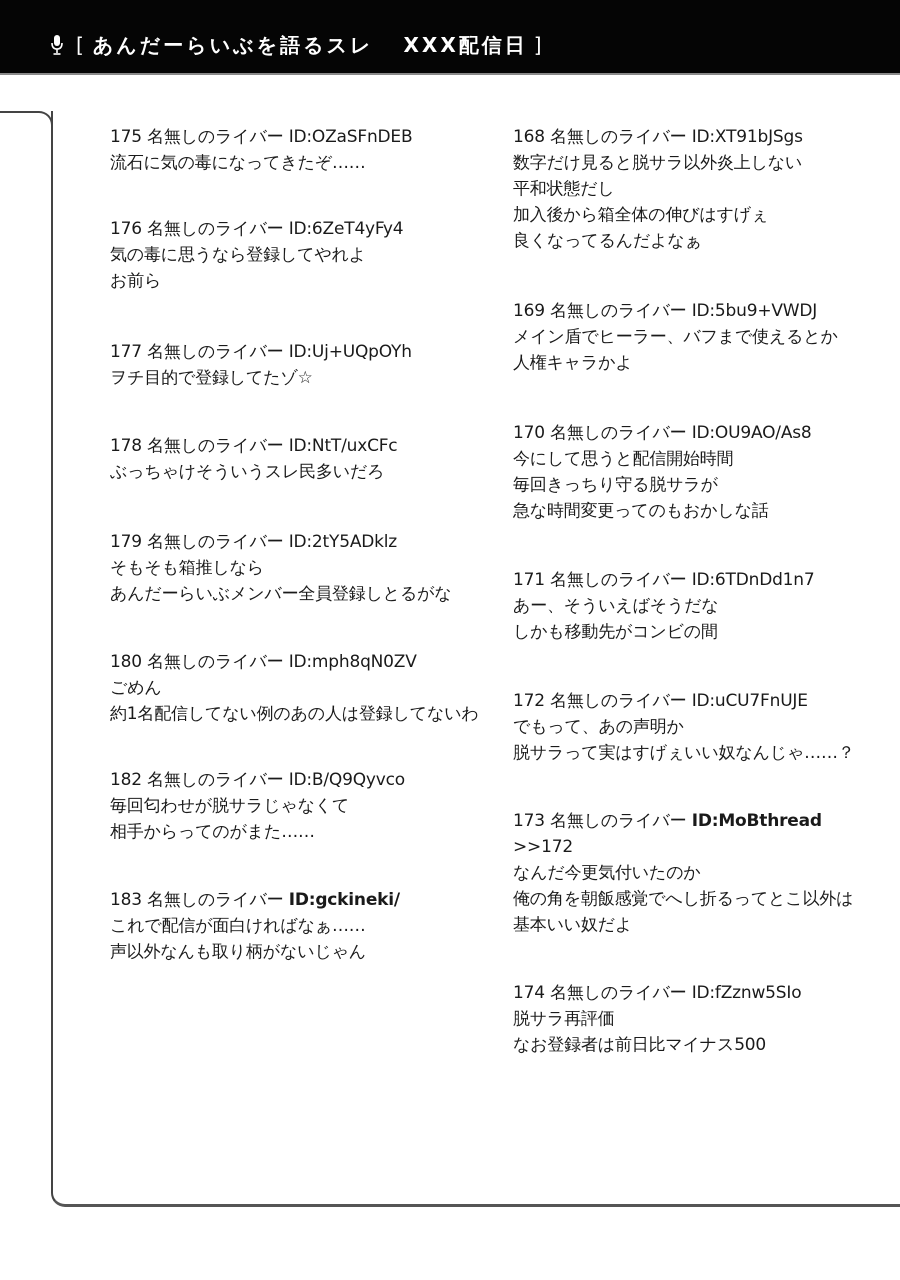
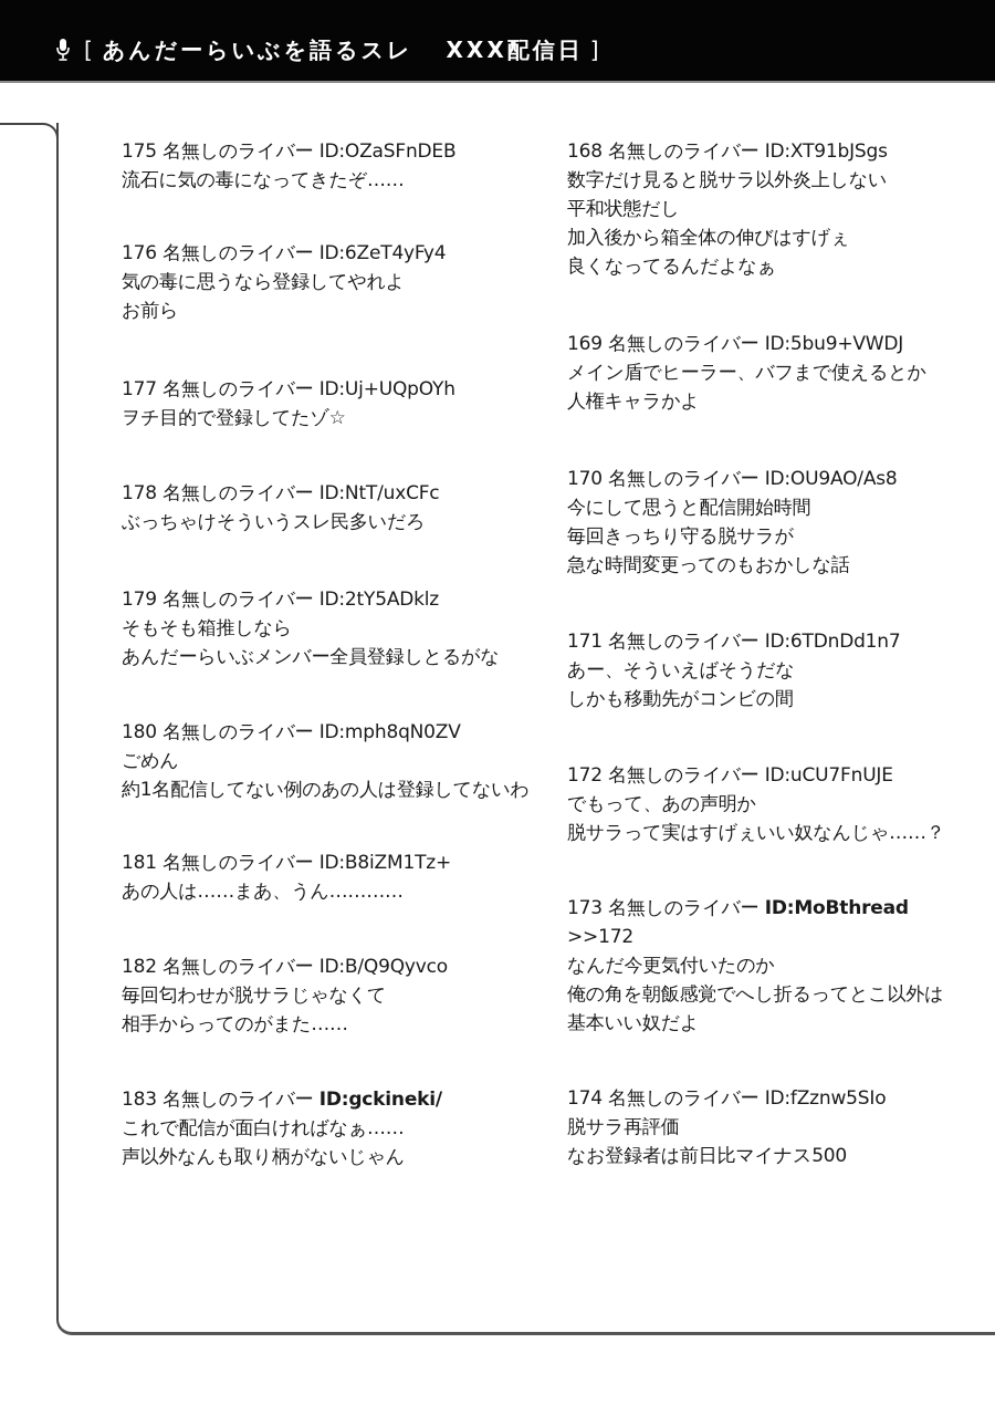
  [
  あんだーらいぶを語るスレ
  XXX配信日
  ]
  175 名無しのライバー ID:OZaSFnDEB
  流石に気の毒になってきたぞ……
  176 名無しのライバー ID:6ZeT4yFy4
  気の毒に思うなら登録してやれよ
  お前ら
  177 名無しのライバー ID:Uj+UQpOYh
  ヲチ目的で登録してたゾ☆
  178 名無しのライバー ID:NtT/uxCFc
  ぶっちゃけそういうスレ民多いだろ
  179 名無しのライバー ID:2tY5ADklz
  そもそも箱推しなら
  あんだーらいぶメンバー全員登録しとるがな
  180 名無しのライバー ID:mph8qN0ZV
  ごめん
  約1名配信してない例のあの人は登録してないわ
+ 181 名無しのライバー ID:B8iZM1Tz+
+ あの人は……まあ、うん…………
  182 名無しのライバー ID:B/Q9Qyvco
  毎回匂わせが脱サラじゃなくて
  相手からってのがまた……
  183 名無しのライバー ID:gckineki/
  これで配信が面白ければなぁ……
  声以外なんも取り柄がないじゃん
  168 名無しのライバー ID:XT91bJSgs
  数字だけ見ると脱サラ以外炎上しない
  平和状態だし
  加入後から箱全体の伸びはすげぇ
  良くなってるんだよなぁ
  169 名無しのライバー ID:5bu9+VWDJ
  メイン盾でヒーラー、バフまで使えるとか
  人権キャラかよ
  170 名無しのライバー ID:OU9AO/As8
  今にして思うと配信開始時間
  毎回きっちり守る脱サラが
  急な時間変更ってのもおかしな話
  171 名無しのライバー ID:6TDnDd1n7
  あー、そういえばそうだな
  しかも移動先がコンビの間
  172 名無しのライバー ID:uCU7FnUJE
  でもって、あの声明か
  脱サラって実はすげぇいい奴なんじゃ……？
  173 名無しのライバー ID:MoBthread
  >>172
  なんだ今更気付いたのか
  俺の角を朝飯感覚でへし折るってとこ以外は
  基本いい奴だよ
  174 名無しのライバー ID:fZznw5SIo
  脱サラ再評価
  なお登録者は前日比マイナス500
